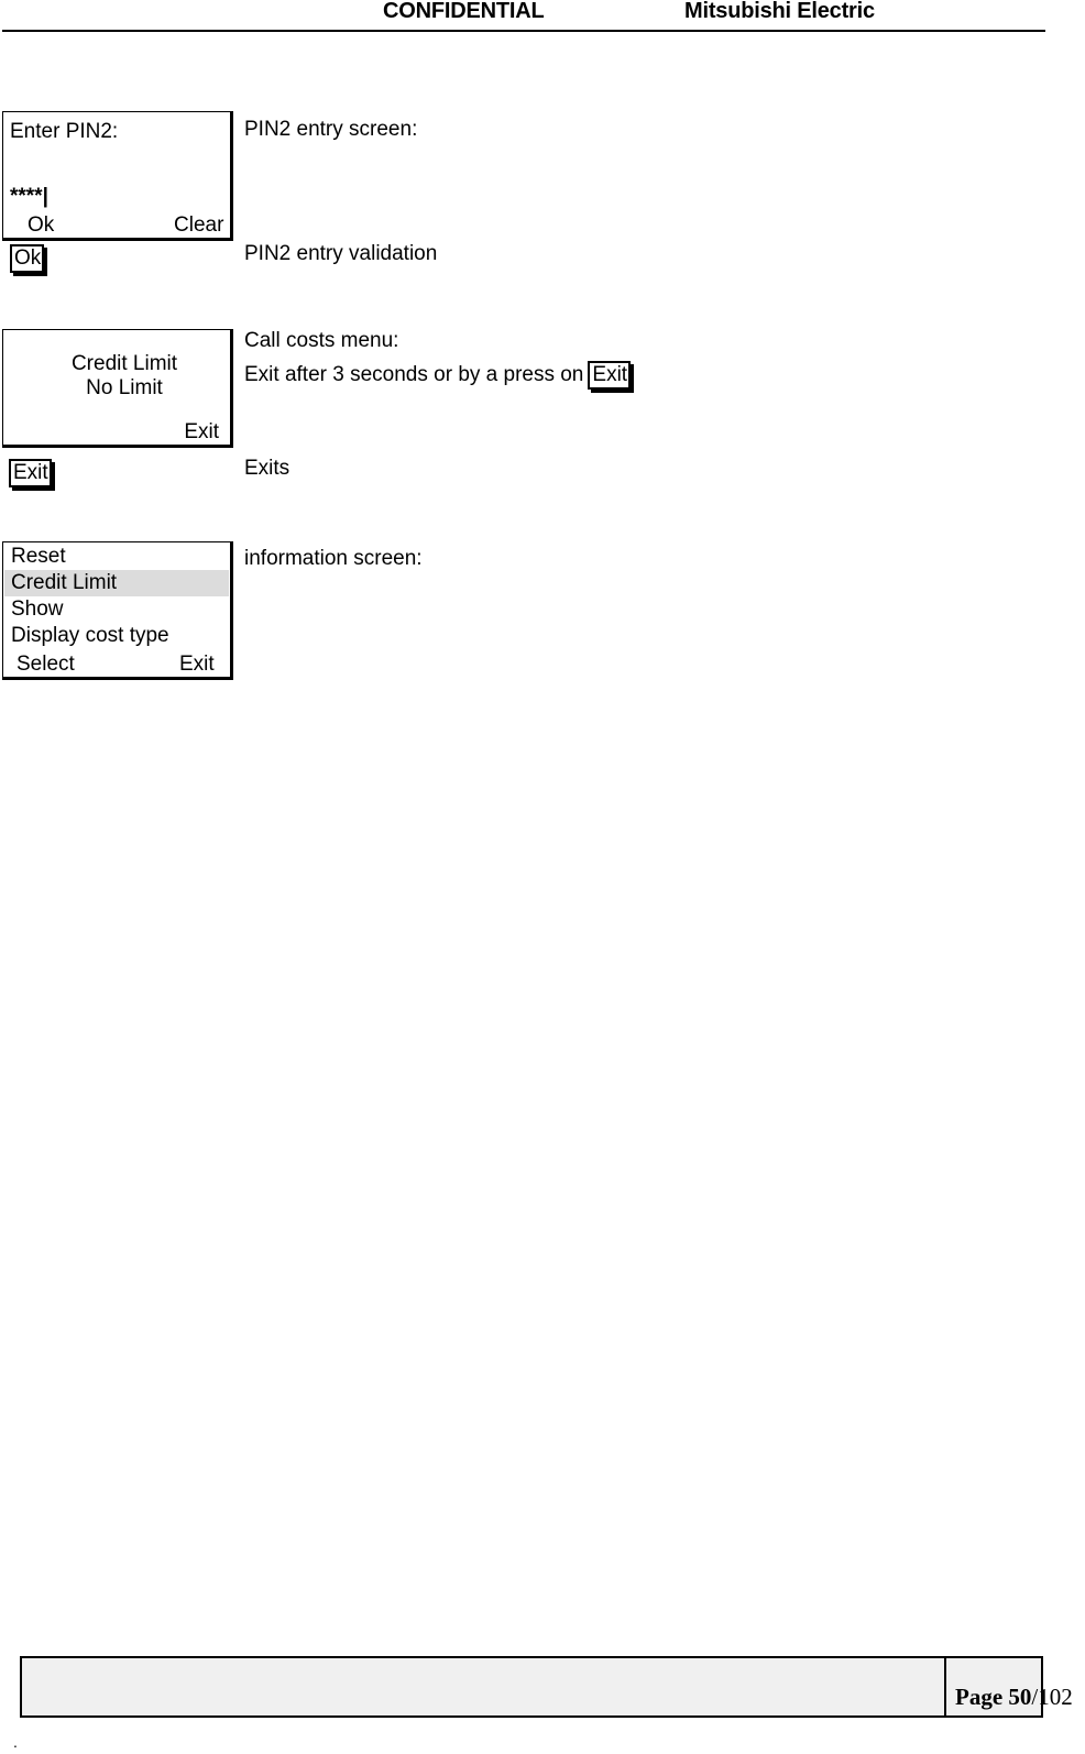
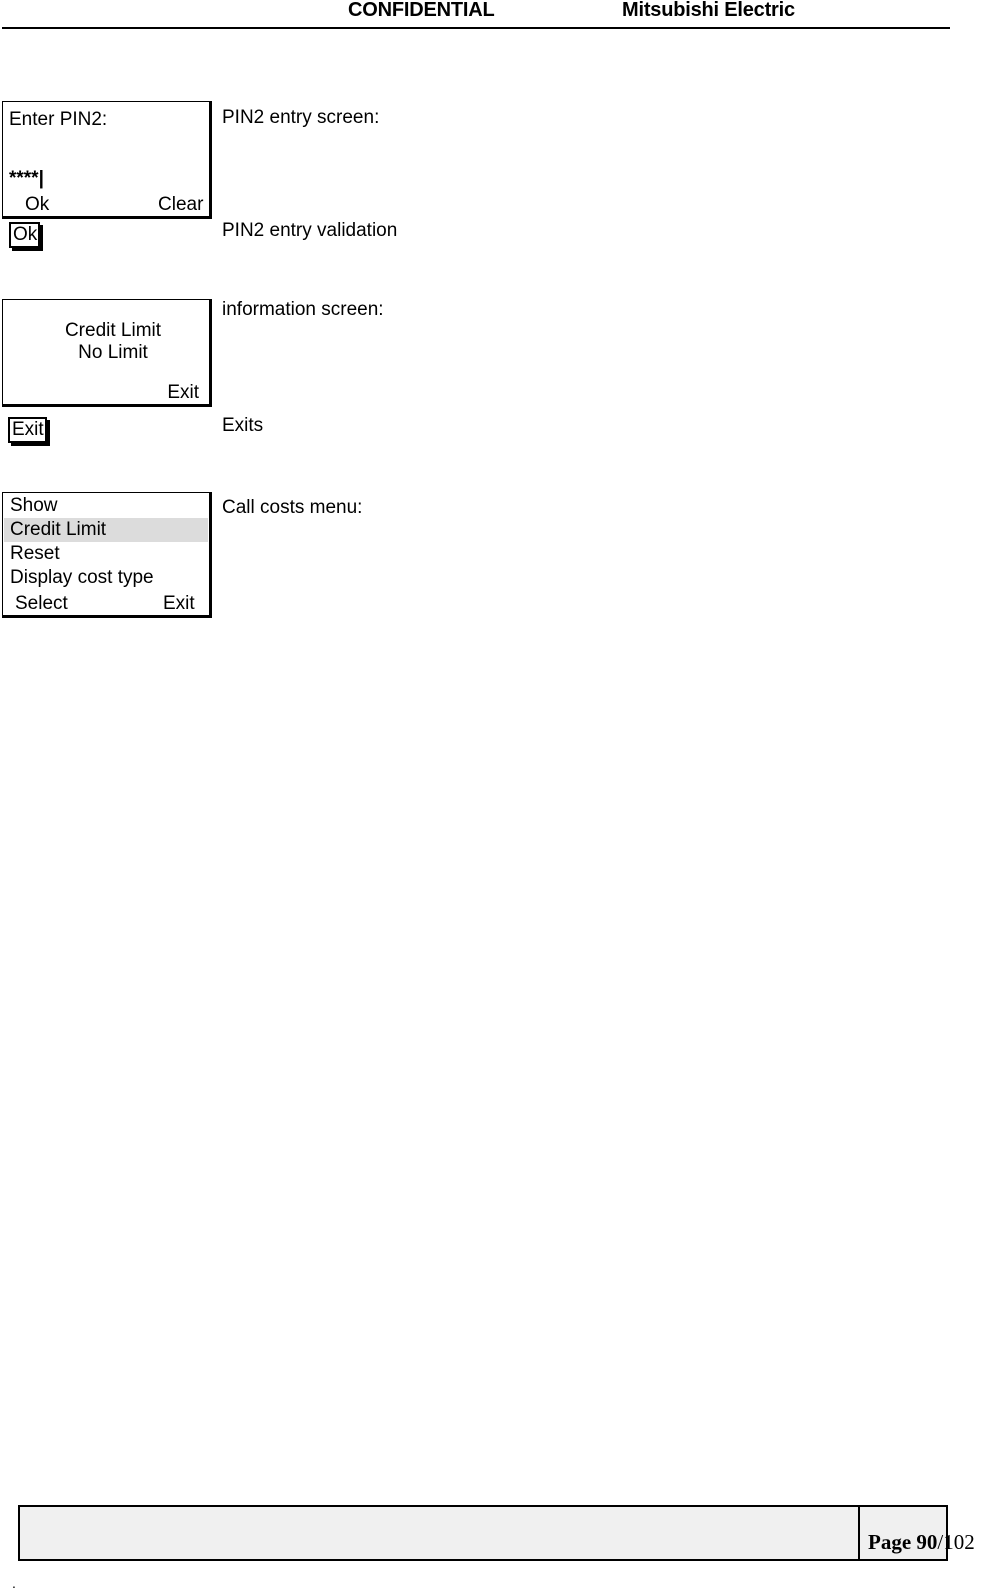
  CONFIDENTIAL
  Mitsubishi Electric
  Enter PIN2:
  ****|
  Ok
  Clear
  Ok
  PIN2 entry screen:
  PIN2 entry validation
  Credit Limit
  No Limit
  Exit
  Exit
- Call costs menu:
+ information screen:
- Exit after 3 seconds or by a press on Exit
  Exits
- Reset
+ Show
  Credit Limit
- Show
+ Reset
  Display cost type
  Select
  Exit
- information screen:
+ Call costs menu:
- Page 50/102
+ Page 90/102
  .
